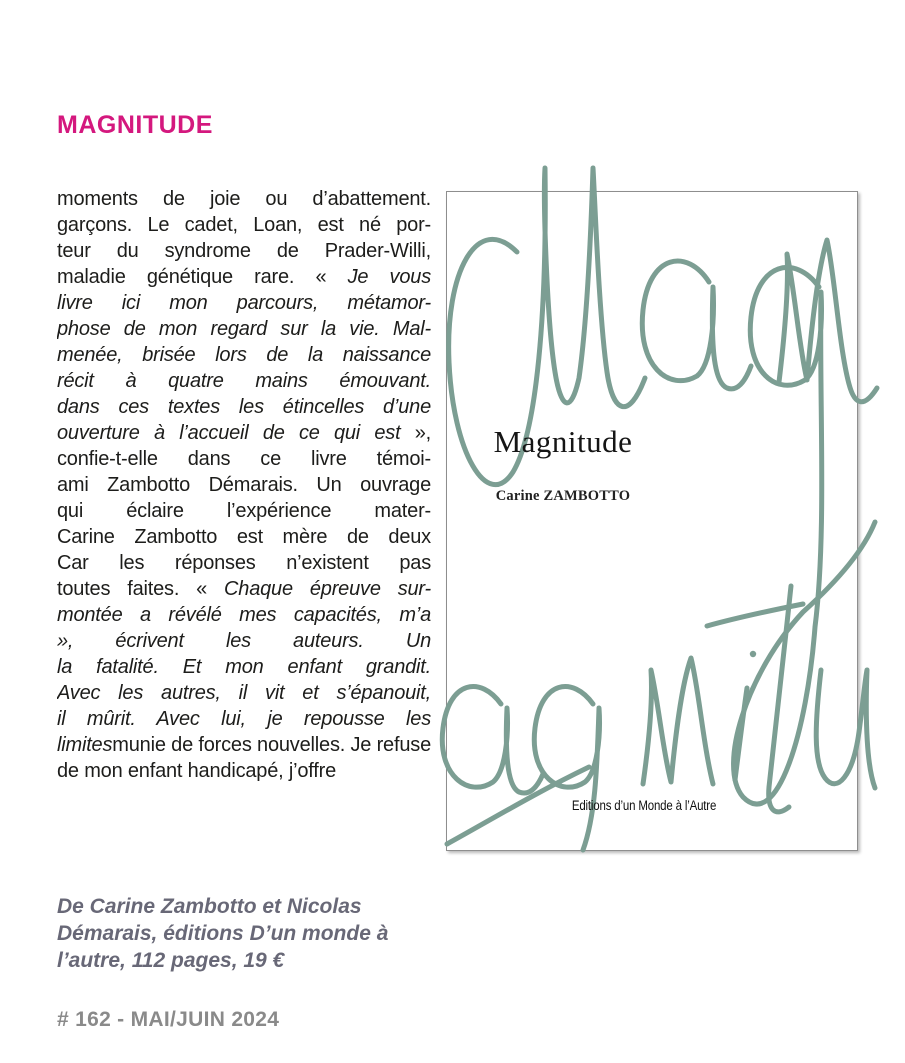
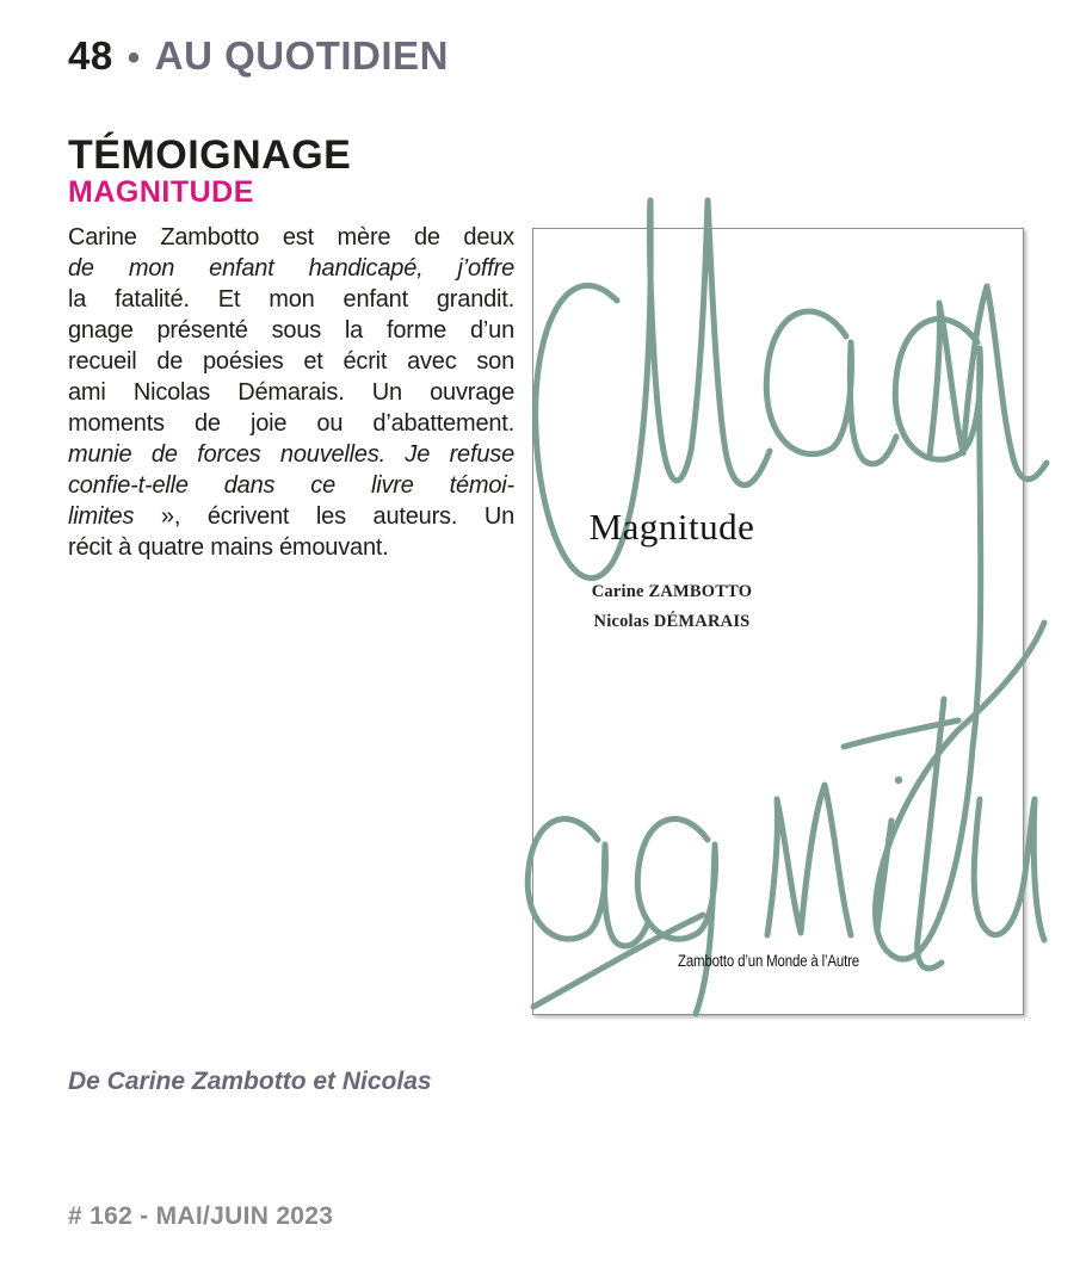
+ 48
+ •
+ AU QUOTIDIEN
+ TÉMOIGNAGE
  MAGNITUDE
- moments de joie ou d’abattement.
+ Carine Zambotto est mère de deux
- garçons. Le cadet, Loan, est né por-
- teur du syndrome de Prader-Willi,
- maladie génétique rare. « Je vous
- livre ici mon parcours, métamor-
- phose de mon regard sur la vie. Mal-
- menée, brisée lors de la naissance
- récit à quatre mains émouvant.
+ de mon enfant handicapé, j’offre
- dans ces textes les étincelles d’une
- ouverture à l’accueil de ce qui est »,
- confie-t-elle dans ce livre témoi-
+ la fatalité. Et mon enfant grandit.
+ gnage présenté sous la forme d’un
+ recueil de poésies et écrit avec son
- ami Zambotto Démarais. Un ouvrage
+ ami Nicolas Démarais. Un ouvrage
- qui éclaire l’expérience mater-
- Carine Zambotto est mère de deux
+ moments de joie ou d’abattement.
- Car les réponses n’existent pas
- toutes faites. « Chaque épreuve sur-
- montée a révélé mes capacités, m’a
- », écrivent les auteurs. Un
+ munie de forces nouvelles. Je refuse
- la fatalité. Et mon enfant grandit.
+ confie-t-elle dans ce livre témoi-
- Avec les autres, il vit et s’épanouit,
- il mûrit. Avec lui, je repousse les
- limitesmunie de forces nouvelles. Je refuse
+ limites », écrivent les auteurs. Un
- de mon enfant handicapé, j’offre
+ récit à quatre mains émouvant.
  De Carine Zambotto et Nicolas
- Démarais, éditions D’un monde à
- l’autre, 112 pages, 19 €
- # 162 - MAI/JUIN 2024
+ # 162 - MAI/JUIN 2023
  Magnitude
  Carine ZAMBOTTO
+ Nicolas DÉMARAIS
- Editions d’un Monde à l’Autre
+ Zambotto d’un Monde à l’Autre
